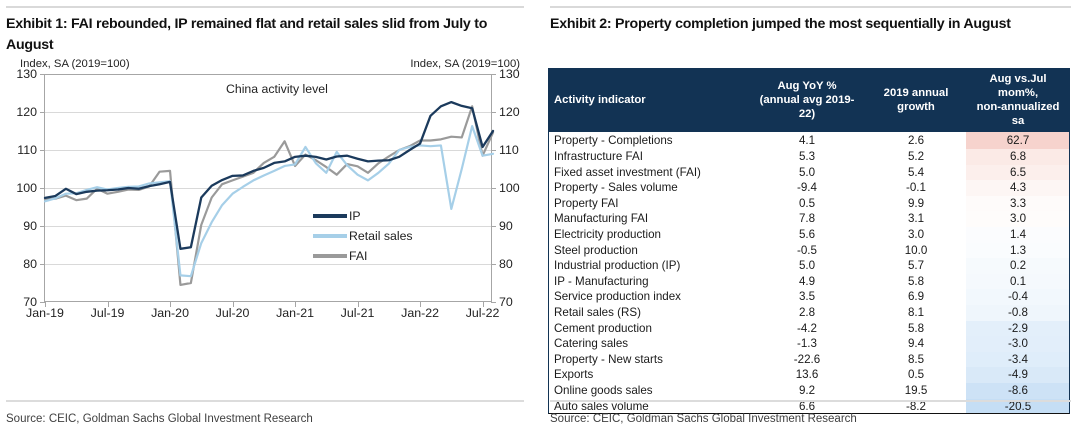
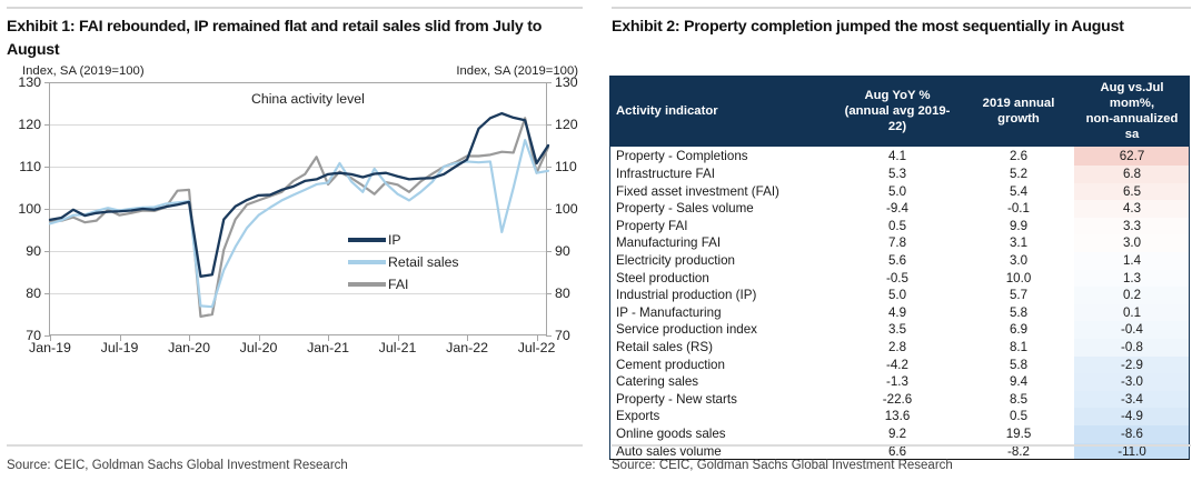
  Exhibit 1: FAI rebounded, IP remained flat and retail sales slid from July to August
  Index, SA (2019=100)
  Index, SA (2019=100)
  China activity level
  IP
  Retail sales
  FAI
  70
  70
  80
  80
  90
  90
  100
  100
  110
  110
  120
  120
  130
  130
  Jan-19
  Jul-19
  Jan-20
  Jul-20
  Jan-21
  Jul-21
  Jan-22
  Jul-22
  Source: CEIC, Goldman Sachs Global Investment Research
  Exhibit 2: Property completion jumped the most sequentially in August
  Activity indicator	Aug YoY %(annual avg 2019-22)	2019 annualgrowth	Aug vs.Jul mom%,non-annualized sa
  Property - Completions	4.1	2.6	62.7
  Infrastructure FAI	5.3	5.2	6.8
  Fixed asset investment (FAI)	5.0	5.4	6.5
  Property - Sales volume	-9.4	-0.1	4.3
  Property FAI	0.5	9.9	3.3
  Manufacturing FAI	7.8	3.1	3.0
  Electricity production	5.6	3.0	1.4
  Steel production	-0.5	10.0	1.3
  Industrial production (IP)	5.0	5.7	0.2
  IP - Manufacturing	4.9	5.8	0.1
  Service production index	3.5	6.9	-0.4
  Retail sales (RS)	2.8	8.1	-0.8
  Cement production	-4.2	5.8	-2.9
  Catering sales	-1.3	9.4	-3.0
  Property - New starts	-22.6	8.5	-3.4
  Exports	13.6	0.5	-4.9
  Online goods sales	9.2	19.5	-8.6
- Auto sales volume	6.6	-8.2	-20.5
+ Auto sales volume	6.6	-8.2	-11.0
  Source: CEIC, Goldman Sachs Global Investment Research
